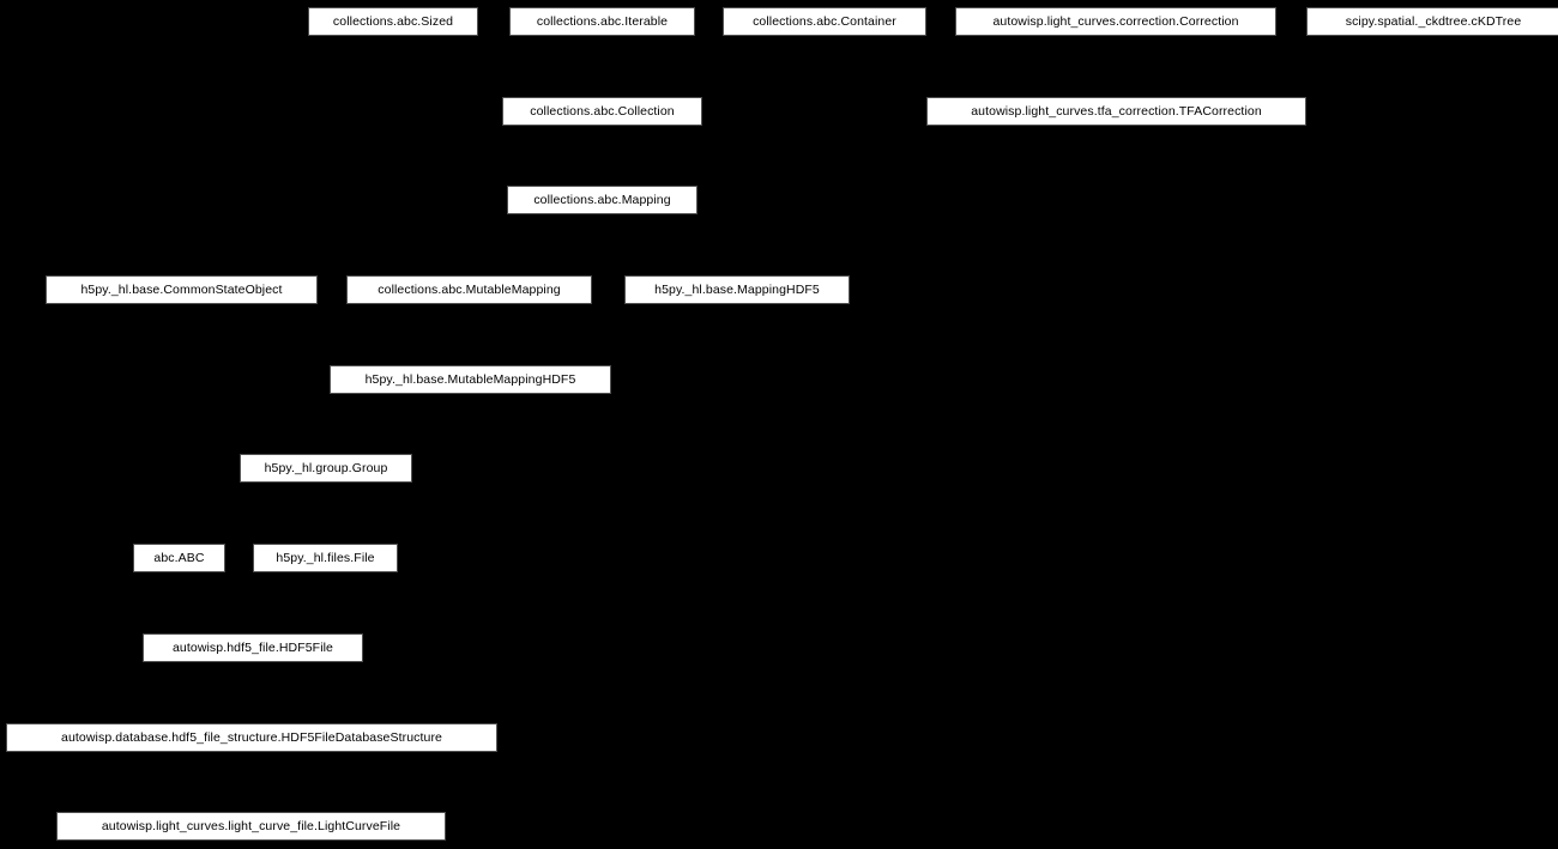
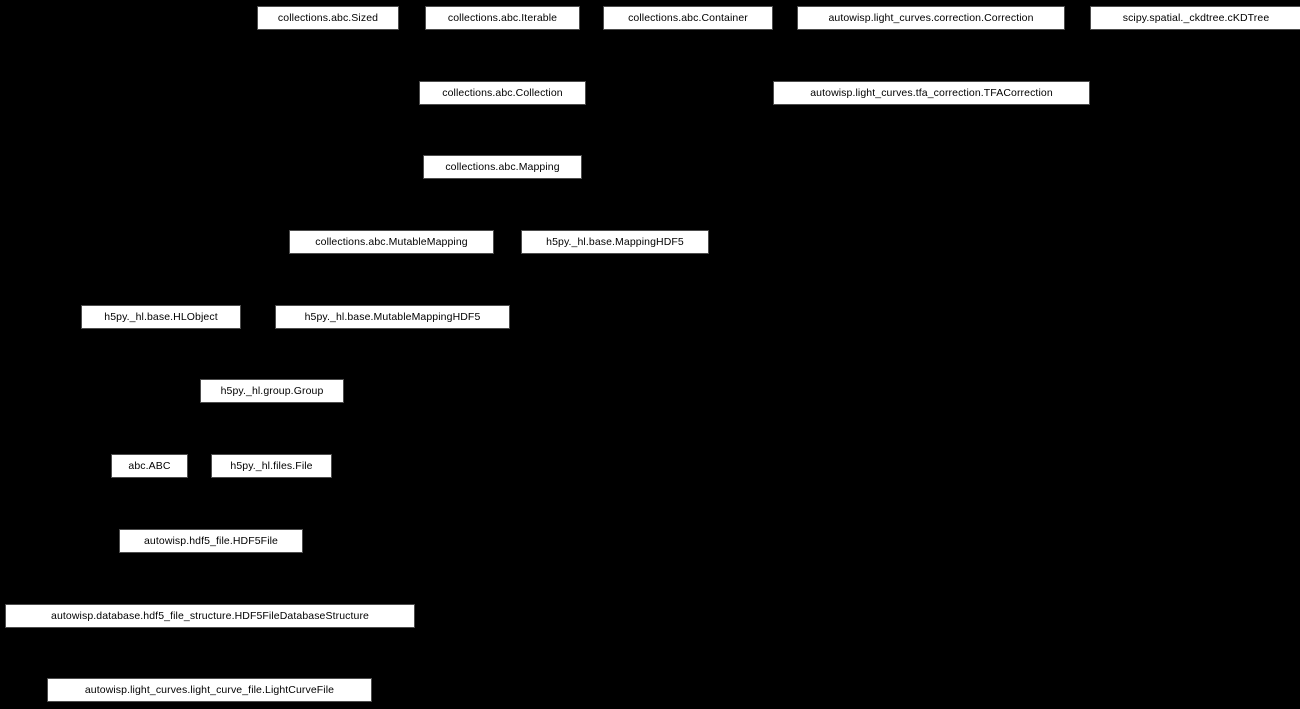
  collections.abc.Sized
  collections.abc.Iterable
  collections.abc.Container
  autowisp.light_curves.correction.Correction
  scipy.spatial._ckdtree.cKDTree
  collections.abc.Collection
  autowisp.light_curves.tfa_correction.TFACorrection
  collections.abc.Mapping
- h5py._hl.base.CommonStateObject
  collections.abc.MutableMapping
  h5py._hl.base.MappingHDF5
+ h5py._hl.base.HLObject
  h5py._hl.base.MutableMappingHDF5
  h5py._hl.group.Group
  abc.ABC
  h5py._hl.files.File
  autowisp.hdf5_file.HDF5File
  autowisp.database.hdf5_file_structure.HDF5FileDatabaseStructure
  autowisp.light_curves.light_curve_file.LightCurveFile
